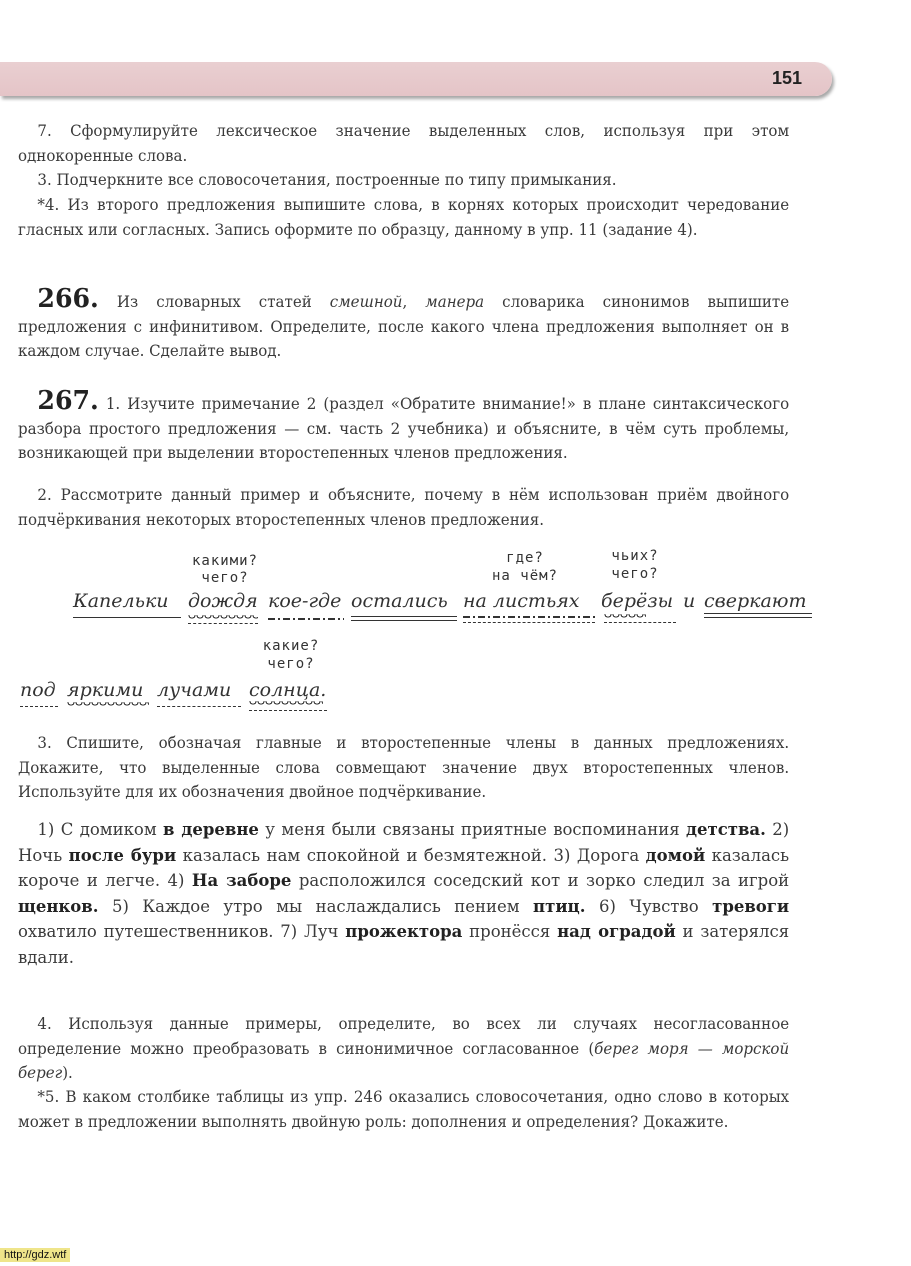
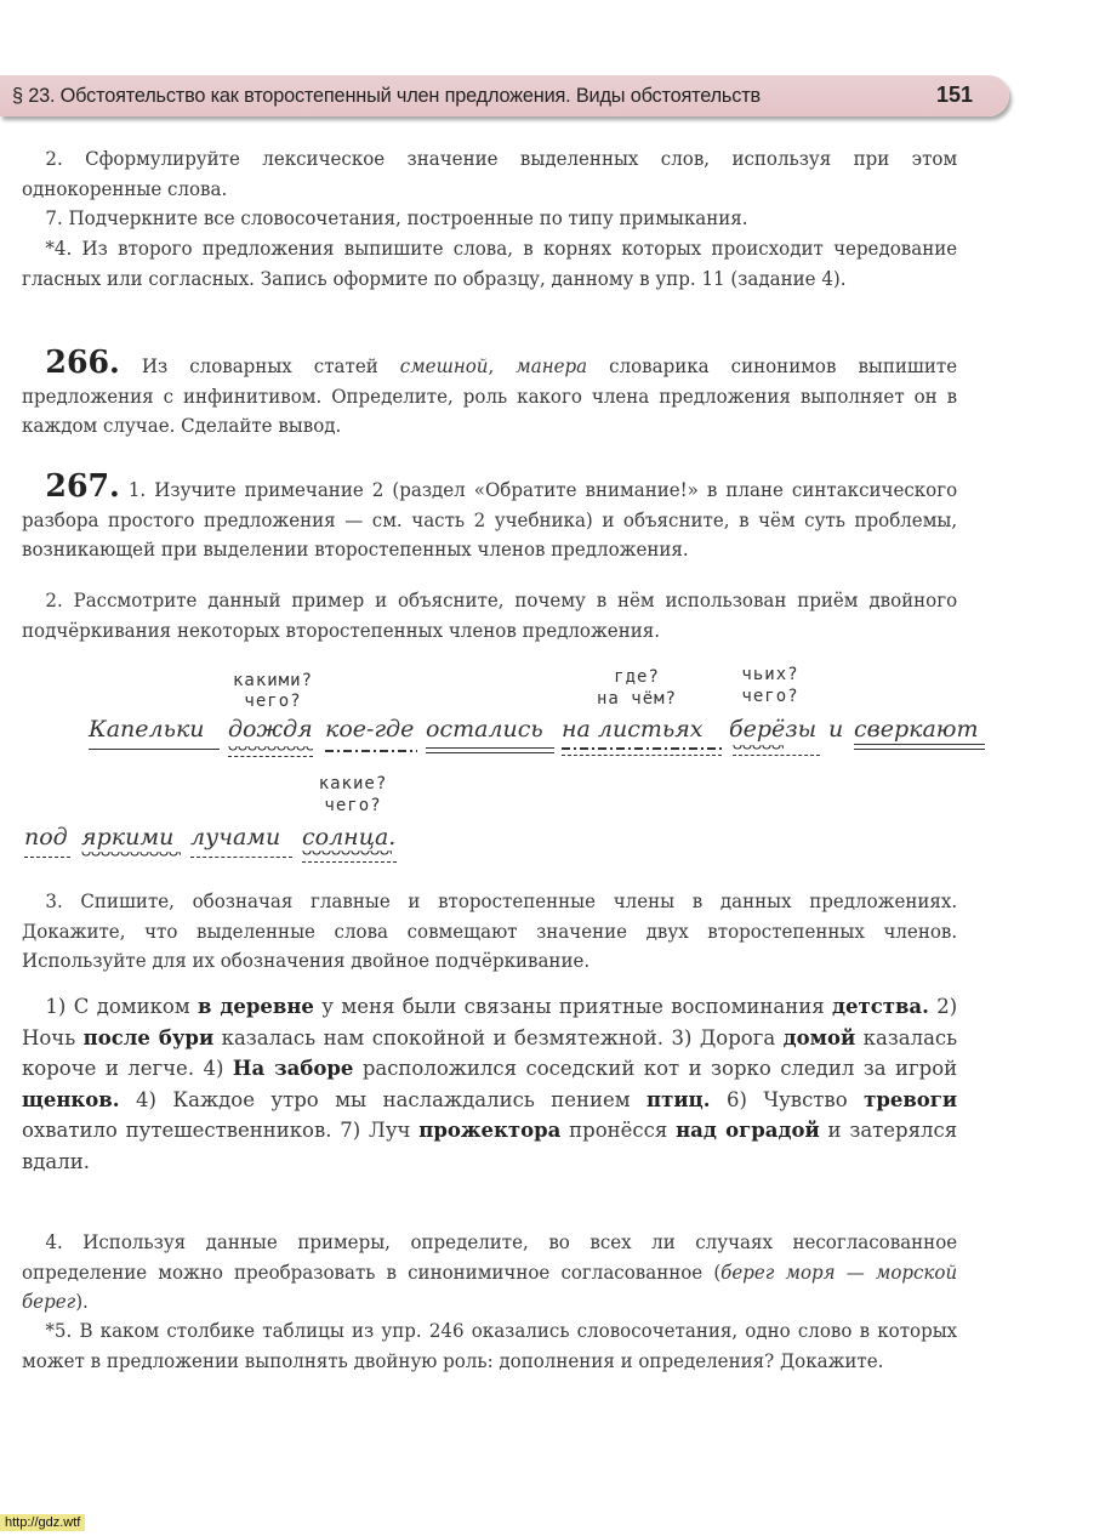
+ § 23. Обстоятельство как второстепенный член предложения. Виды обстоятельств
  151
- 7. Сформулируйте лексическое значение выделенных слов, используя при этом однокоренные слова.
+ 2. Сформулируйте лексическое значение выделенных слов, используя при этом однокоренные слова.
- 3. Подчеркните все словосочетания, построенные по типу примыкания.
+ 7. Подчеркните все словосочетания, построенные по типу примыкания.
  *4. Из второго предложения выпишите слова, в корнях которых происходит чередование гласных или согласных. Запись оформите по образцу, данному в упр. 11 (задание 4).
- 266. Из словарных статей смешной, манера словарика синонимов выпишите предложения с инфинитивом. Определите, после какого члена предложения выполняет он в каждом случае. Сделайте вывод.
+ 266. Из словарных статей смешной, манера словарика синонимов выпишите предложения с инфинитивом. Определите, роль какого члена предложения выполняет он в каждом случае. Сделайте вывод.
  267. 1. Изучите примечание 2 (раздел «Обратите внимание!» в плане синтаксического разбора простого предложения — см. часть 2 учебника) и объясните, в чём суть проблемы, возникающей при выделении второстепенных членов предложения.
  2. Рассмотрите данный пример и объясните, почему в нём использован приём двойного подчёркивания некоторых второстепенных членов предложения.
  какими?
  чего?
  где?
  на чём?
  чьих?
  чего?
  Капельки
  дождя
  кое-где
  остались
  на листьях
  берёзы
  и
  сверкают
  какие?
  чего?
  под
  яркими
  лучами
  солнца.
  3. Спишите, обозначая главные и второстепенные члены в данных предложениях. Докажите, что выделенные слова совмещают значение двух второстепенных членов. Используйте для их обозначения двойное подчёркивание.
- 1) С домиком в деревне у меня были связаны приятные воспоминания детства. 2) Ночь после бури казалась нам спокойной и безмятежной. 3) Дорога домой казалась короче и легче. 4) На заборе расположился соседский кот и зорко следил за игрой щенков. 5) Каждое утро мы наслаждались пением птиц. 6) Чувство тревоги охватило путешественников. 7) Луч прожектора пронёсся над оградой и затерялся вдали.
+ 1) С домиком в деревне у меня были связаны приятные воспоминания детства. 2) Ночь после бури казалась нам спокойной и безмятежной. 3) Дорога домой казалась короче и легче. 4) На заборе расположился соседский кот и зорко следил за игрой щенков. 4) Каждое утро мы наслаждались пением птиц. 6) Чувство тревоги охватило путешественников. 7) Луч прожектора пронёсся над оградой и затерялся вдали.
  4. Используя данные примеры, определите, во всех ли случаях несогласованное определение можно преобразовать в синонимичное согласованное (берег моря — морской берег).
  *5. В каком столбике таблицы из упр. 246 оказались словосочетания, одно слово в которых может в предложении выполнять двойную роль: дополнения и определения? Докажите.
  http://gdz.wtf
